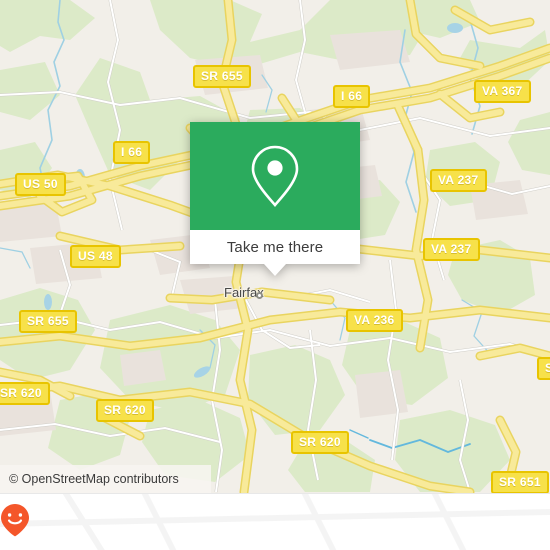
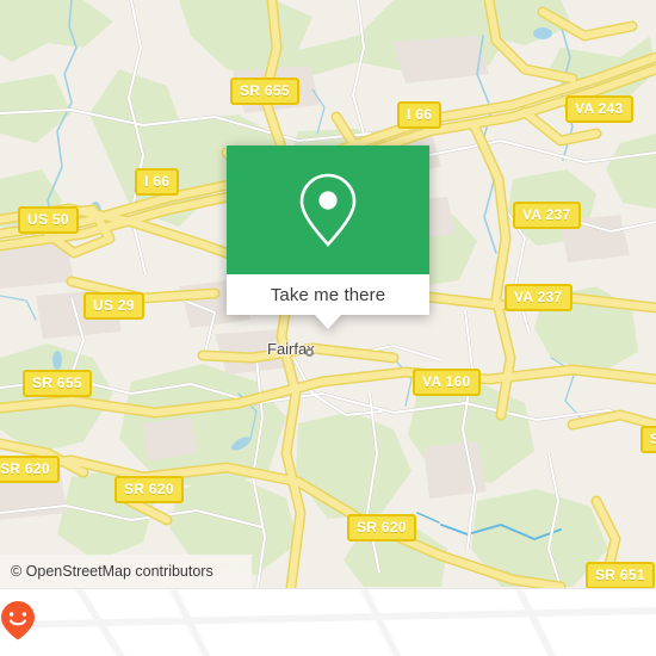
  Fairfa
  SR 655
  I 66
- VA 367
+ VA 243
  I 66
  US 50
  VA 237
  VA 237
- US 48
+ US 29
  SR 655
- VA 236
+ VA 160
  SR 620
  SR 620
  SR 620
  SR 651
  S
  Take me there
  © OpenStreetMap contributors
